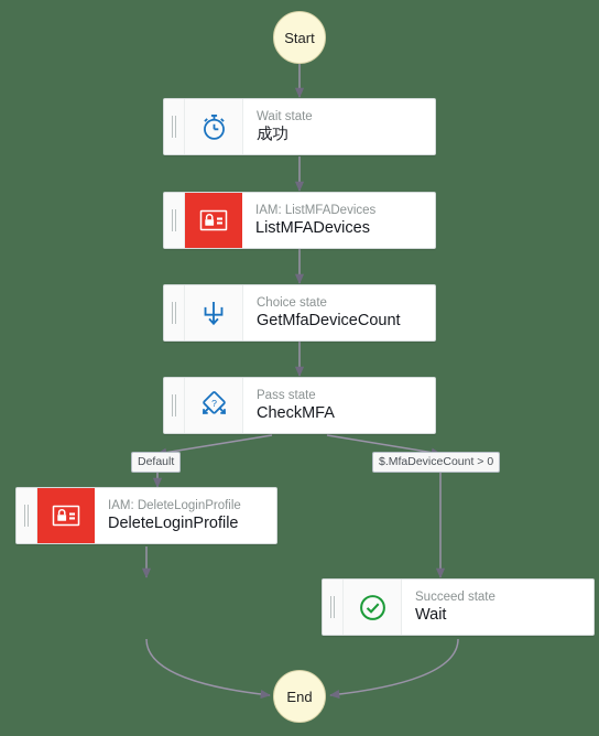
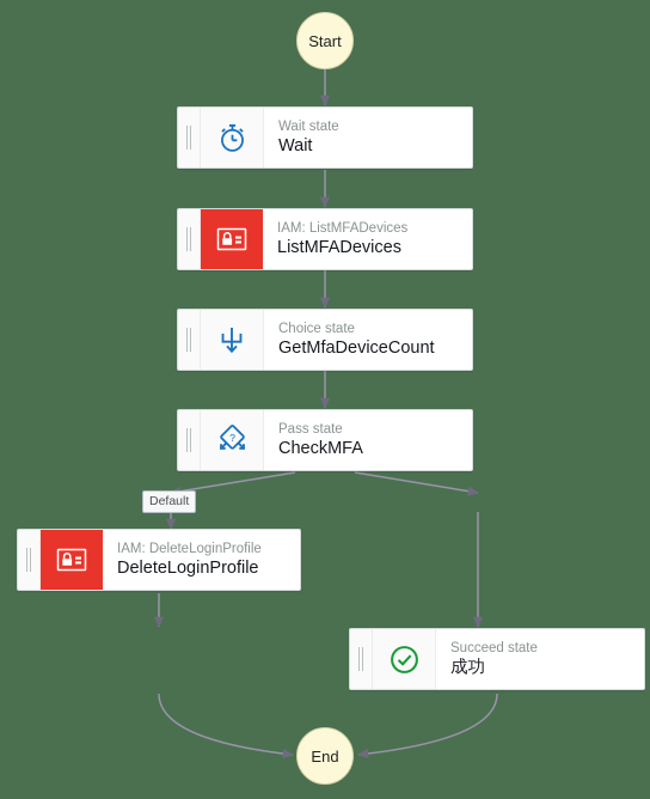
  Start
  Wait state
- 成功
+ Wait
  IAM: ListMFADevices
  ListMFADevices
  Choice state
  GetMfaDeviceCount
  ?
  Pass state
  CheckMFA
  Default
- $.MfaDeviceCount > 0
  IAM: DeleteLoginProfile
  DeleteLoginProfile
  Succeed state
- Wait
+ 成功
  End
